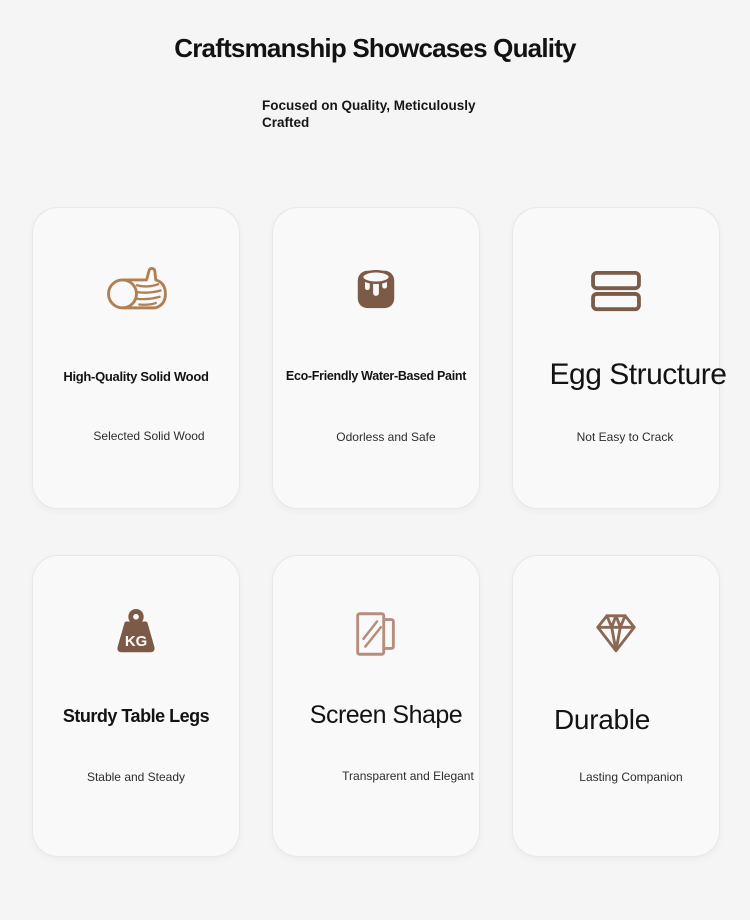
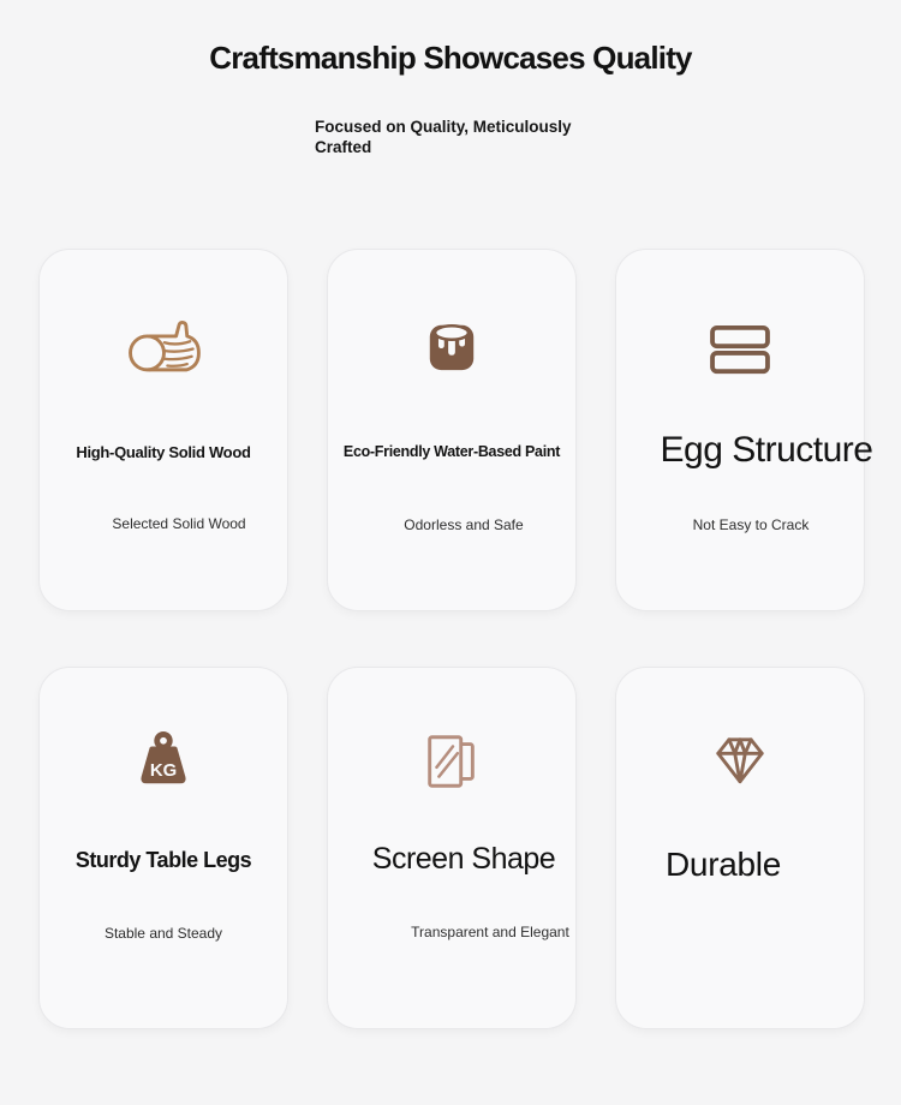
  Craftsmanship Showcases Quality
  Focused on Quality, Meticulously Crafted
  High-Quality Solid Wood
  Selected Solid Wood
  Eco-Friendly Water-Based Paint
  Odorless and Safe
  Egg Structure
  Not Easy to Crack
  KG
  Sturdy Table Legs
  Stable and Steady
  Screen Shape
  Transparent and Elegant
  Durable
- Lasting Companion
